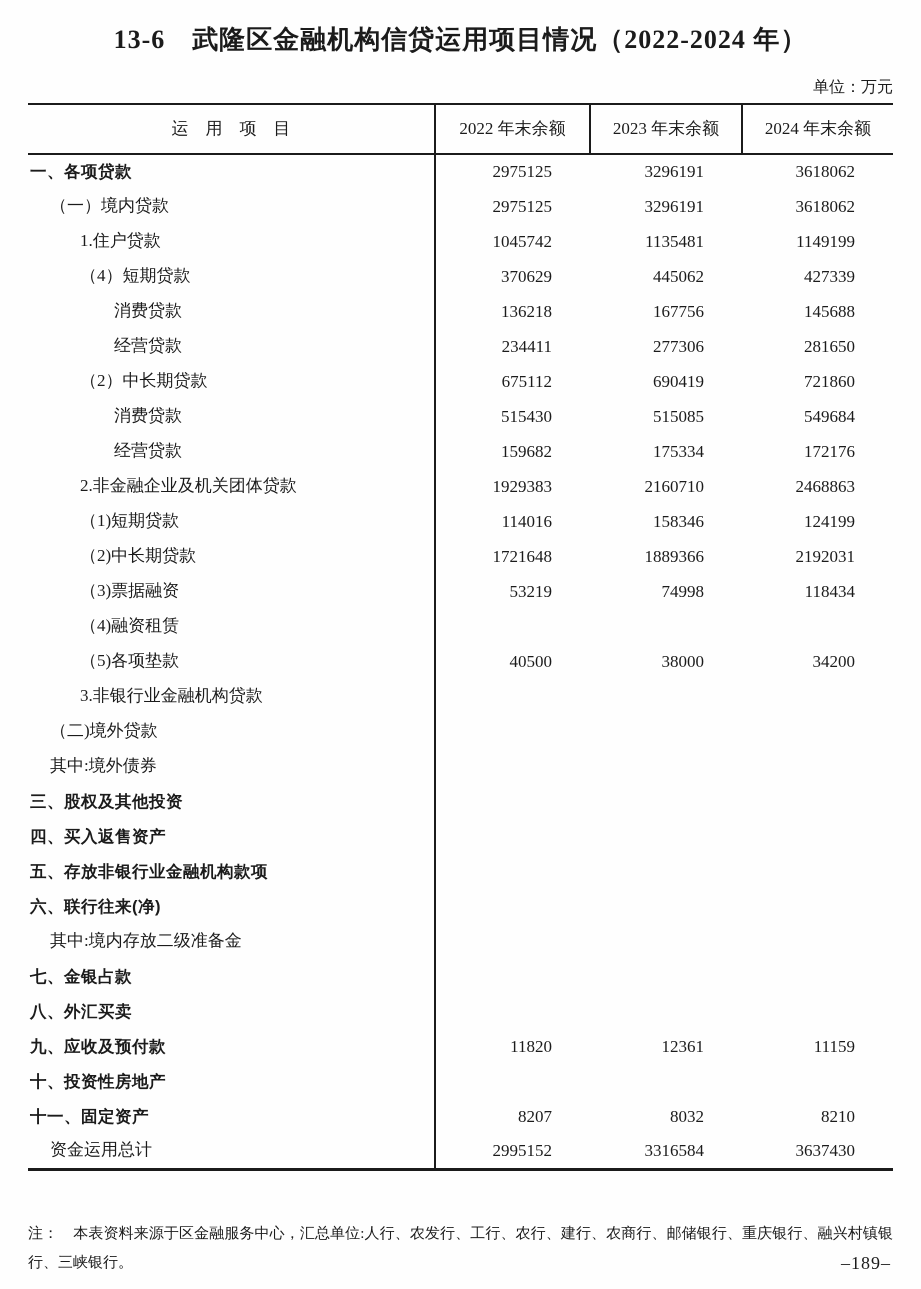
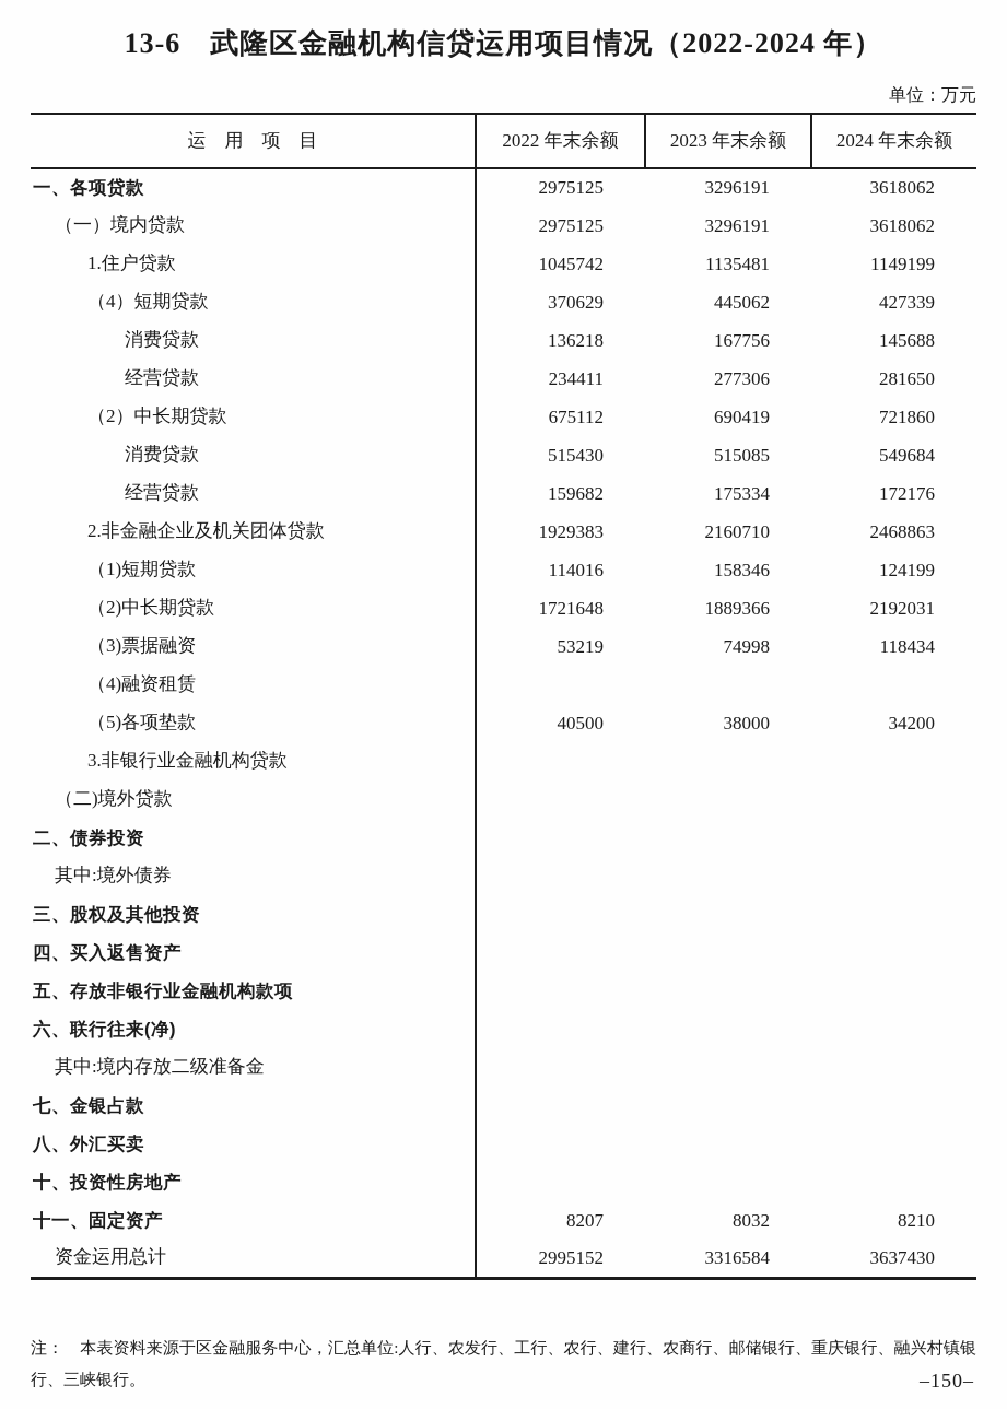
  13-6 武隆区金融机构信贷运用项目情况（2022-2024 年）
  单位：万元
  运 用 项 目	2022 年末余额	2023 年末余额	2024 年末余额
  一、各项贷款	2975125	3296191	3618062
  （一）境内贷款	2975125	3296191	3618062
  1.住户贷款	1045742	1135481	1149199
  （4）短期贷款	370629	445062	427339
  消费贷款	136218	167756	145688
  经营贷款	234411	277306	281650
  （2）中长期贷款	675112	690419	721860
  消费贷款	515430	515085	549684
  经营贷款	159682	175334	172176
  2.非金融企业及机关团体贷款	1929383	2160710	2468863
  （1)短期贷款	114016	158346	124199
  （2)中长期贷款	1721648	1889366	2192031
  （3)票据融资	53219	74998	118434
  （4)融资租赁
  （5)各项垫款	40500	38000	34200
  3.非银行业金融机构贷款
  （二)境外贷款
+ 二、债券投资
  其中:境外债券
  三、股权及其他投资
  四、买入返售资产
  五、存放非银行业金融机构款项
  六、联行往来(净)
  其中:境内存放二级准备金
  七、金银占款
  八、外汇买卖
- 九、应收及预付款	11820	12361	11159
  十、投资性房地产
  十一、固定资产	8207	8032	8210
  资金运用总计	2995152	3316584	3637430
  注： 本表资料来源于区金融服务中心，汇总单位:人行、农发行、工行、农行、建行、农商行、邮储银行、重庆银行、融兴村镇银行、三峡银行。
- –189–
+ –150–
